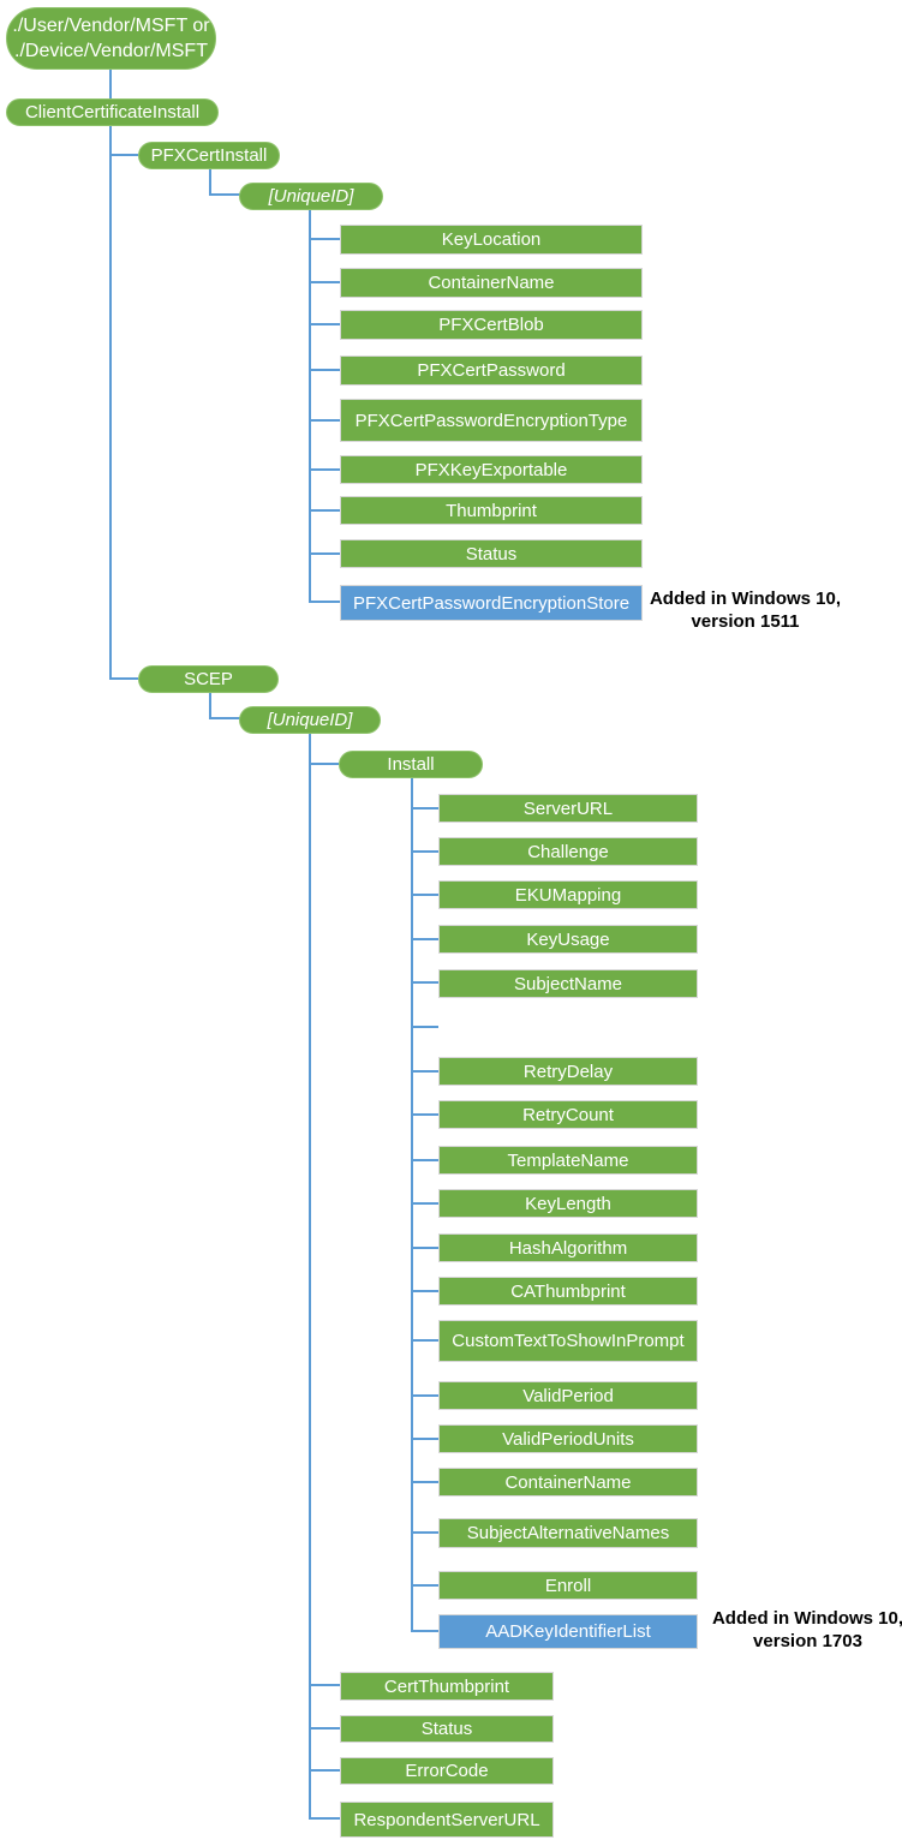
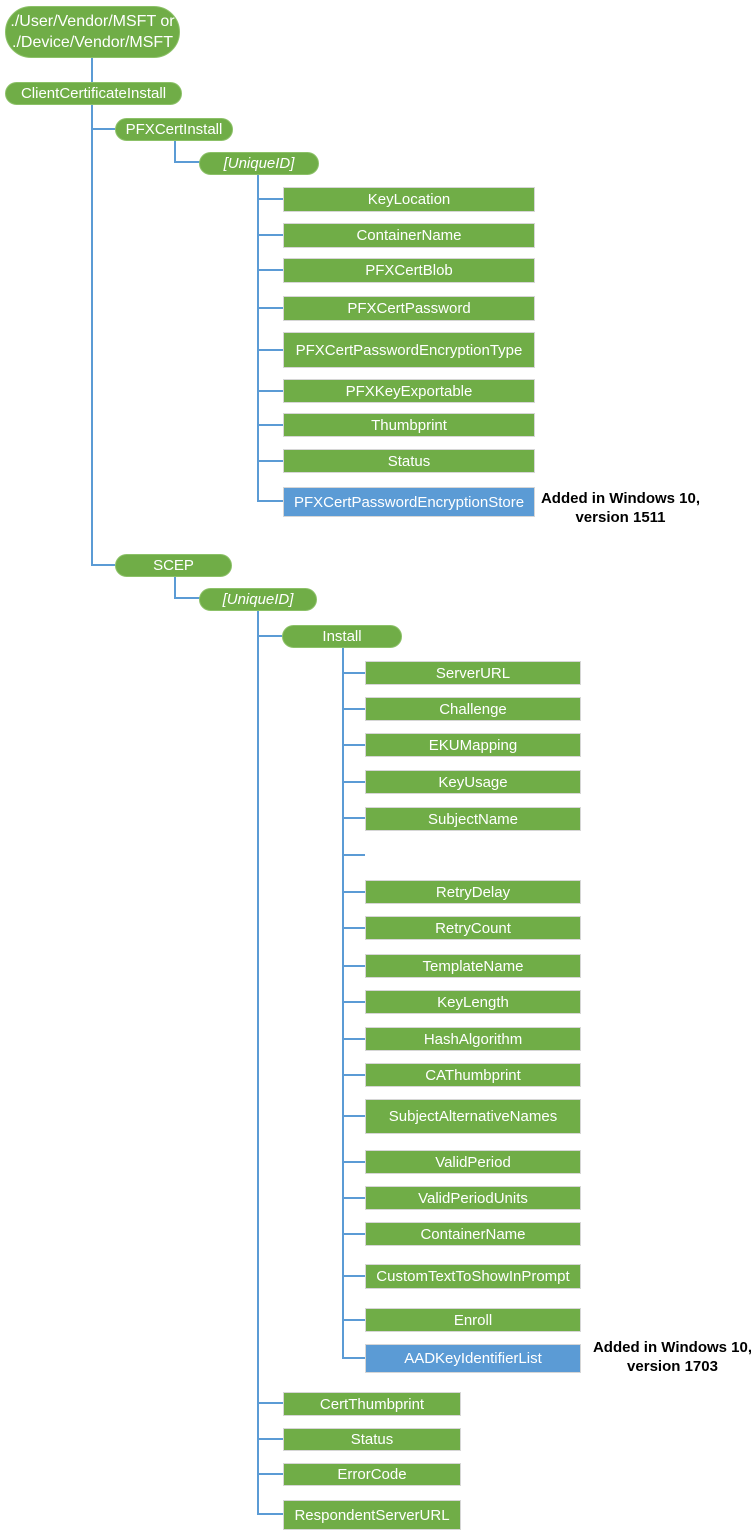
  ./User/Vendor/MSFT or
  ./Device/Vendor/MSFT
  ClientCertificateInstall
  PFXCertInstall
  [UniqueID]
  SCEP
  [UniqueID]
  Install
  KeyLocation
  ContainerName
  PFXCertBlob
  PFXCertPassword
  PFXCertPasswordEncryptionType
  PFXKeyExportable
  Thumbprint
  Status
  PFXCertPasswordEncryptionStore
  Added in Windows 10,
  version 1511
  ServerURL
  Challenge
  EKUMapping
  KeyUsage
  SubjectName
  RetryDelay
  RetryCount
  TemplateName
  KeyLength
  HashAlgorithm
  CAThumbprint
- CustomTextToShowInPrompt
+ SubjectAlternativeNames
  ValidPeriod
  ValidPeriodUnits
  ContainerName
- SubjectAlternativeNames
+ CustomTextToShowInPrompt
  Enroll
  AADKeyIdentifierList
  Added in Windows 10,
  version 1703
  CertThumbprint
  Status
  ErrorCode
  RespondentServerURL
